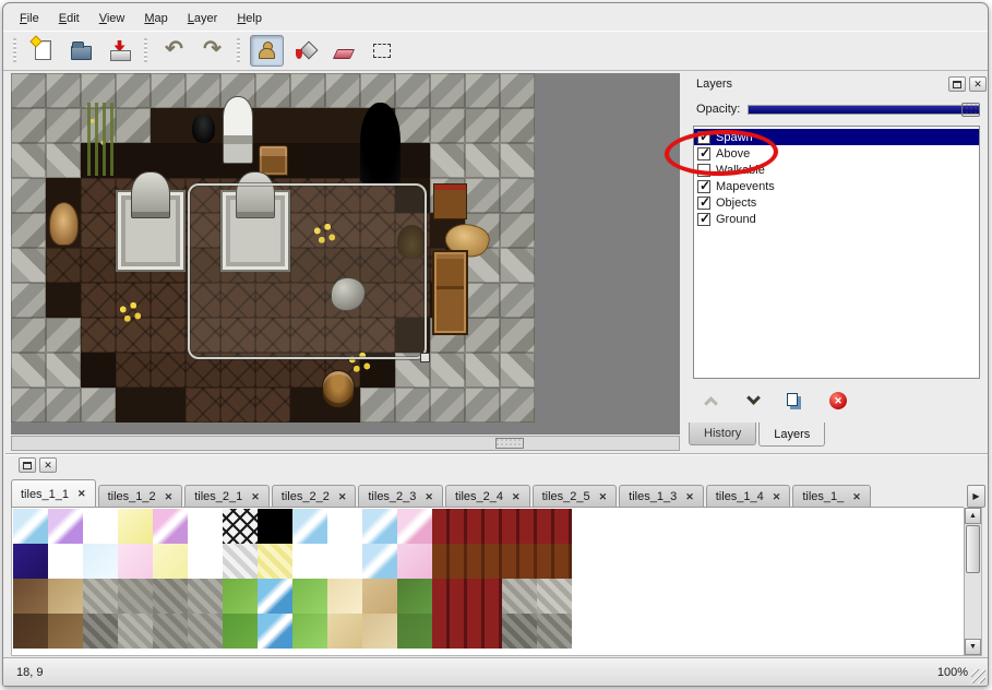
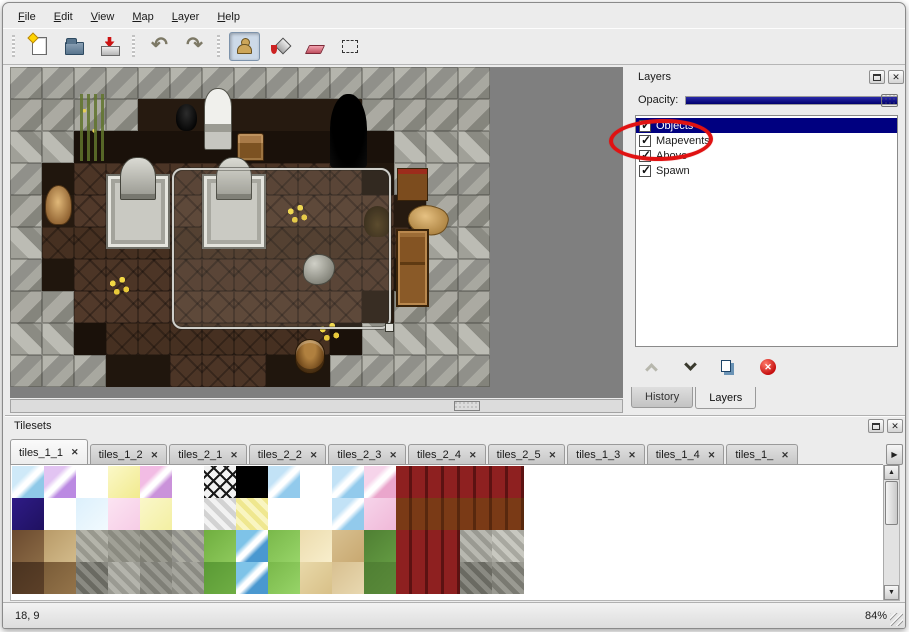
  File
  Edit
  View
  Map
  Layer
  Help
  Layers
  ✕
  Opacity:
- Spawn
+ Objects
- Above
+ Mapevents
- Walkable
- Mapevents
+ Above
- Objects
+ Spawn
- Ground
  ✕
  History
  Layers
+ Tilesets
  ✕
  tiles_1_1
  ✕
  tiles_1_2
  ✕
  tiles_2_1
  ✕
  tiles_2_2
  ✕
  tiles_2_3
  ✕
  tiles_2_4
  ✕
  tiles_2_5
  ✕
  tiles_1_3
  ✕
  tiles_1_4
  ✕
  tiles_1_
  ✕
  ▶
  18, 9
- 100%
+ 84%
